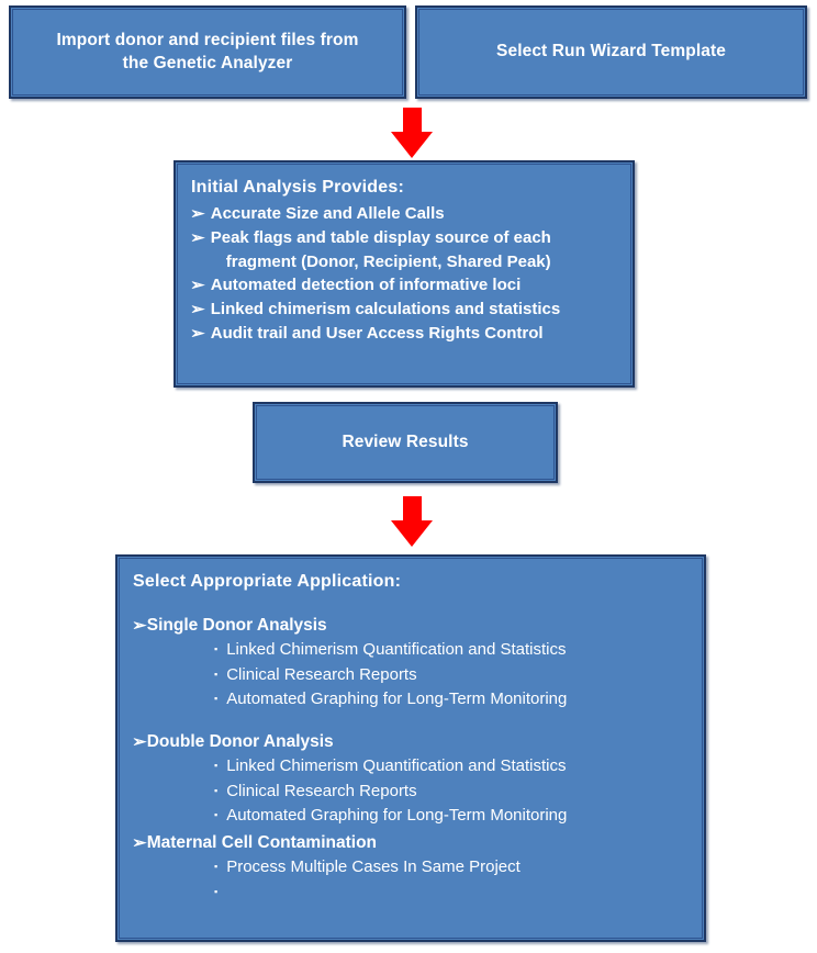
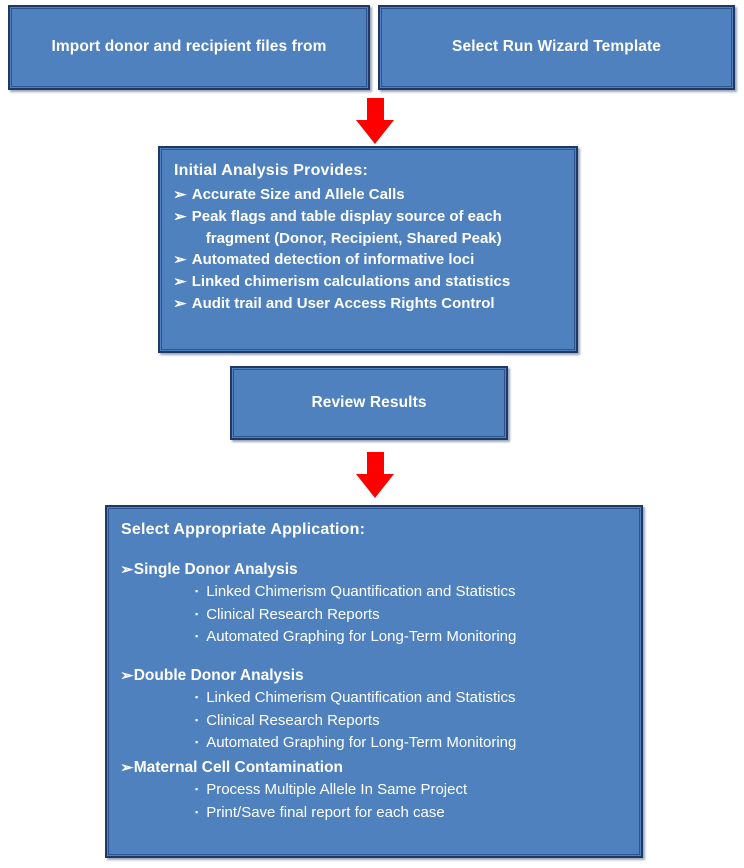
  Import donor and recipient files from
- the Genetic Analyzer
  Select Run Wizard Template
  Initial Analysis Provides:
  ➢
  Accurate Size and Allele Calls
  ➢
  Peak flags and table display source of each
  fragment (Donor, Recipient, Shared Peak)
  ➢
  Automated detection of informative loci
  ➢
  Linked chimerism calculations and statistics
  ➢
  Audit trail and User Access Rights Control
  Review Results
  Select Appropriate Application:
  ➢
  Single Donor Analysis
  ▪
  Linked Chimerism Quantification and Statistics
  ▪
  Clinical Research Reports
  ▪
  Automated Graphing for Long-Term Monitoring
  ➢
  Double Donor Analysis
  ▪
  Linked Chimerism Quantification and Statistics
  ▪
  Clinical Research Reports
  ▪
  Automated Graphing for Long-Term Monitoring
  ➢
  Maternal Cell Contamination
  ▪
- Process Multiple Cases In Same Project
+ Process Multiple Allele In Same Project
  ▪
+ Print/Save final report for each case
